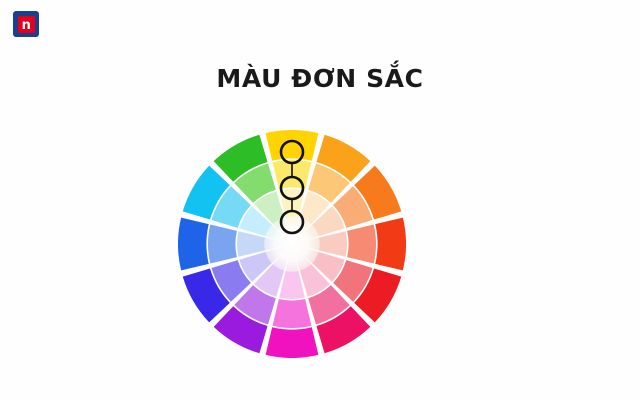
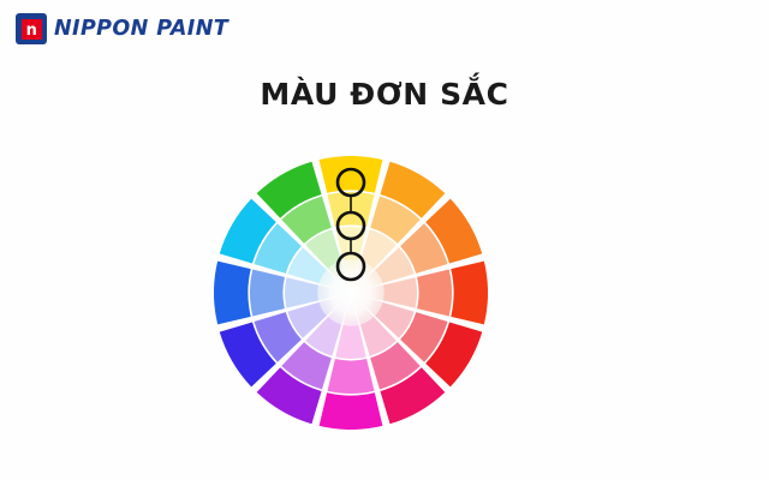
  n
+ NIPPON PAINT
  MÀU ĐƠN SẮC
